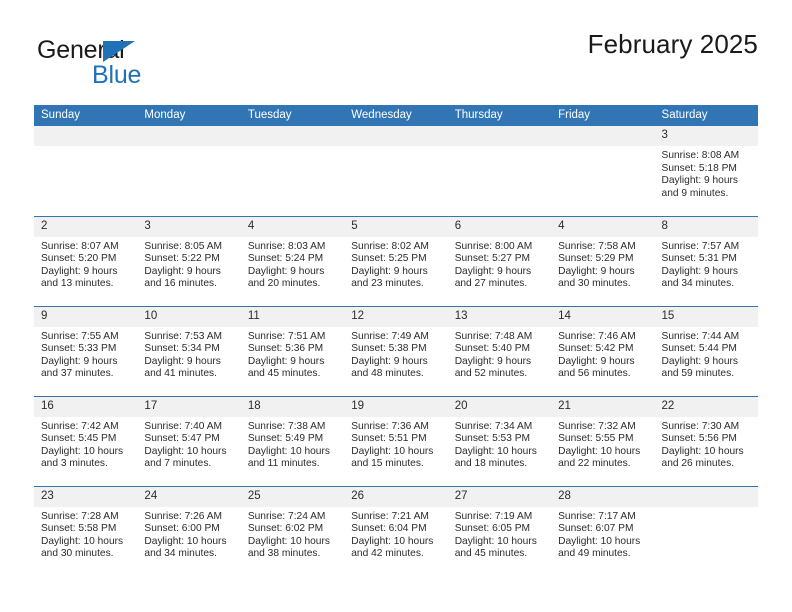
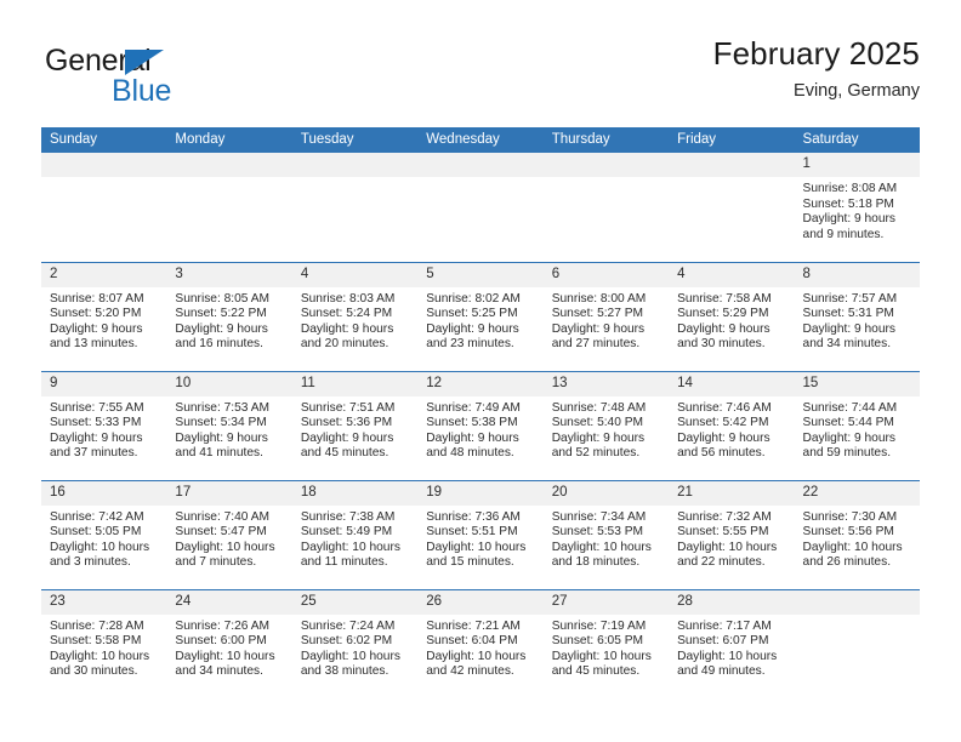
  General
  Blue
  February 2025
+ Eving, Germany
  Sunday	Monday	Tuesday	Wednesday	Thursday	Friday	Saturday
- 						3Sunrise: 8:08 AMSunset: 5:18 PMDaylight: 9 hoursand 9 minutes.
+ 						1Sunrise: 8:08 AMSunset: 5:18 PMDaylight: 9 hoursand 9 minutes.
  2Sunrise: 8:07 AMSunset: 5:20 PMDaylight: 9 hoursand 13 minutes.	3Sunrise: 8:05 AMSunset: 5:22 PMDaylight: 9 hoursand 16 minutes.	4Sunrise: 8:03 AMSunset: 5:24 PMDaylight: 9 hoursand 20 minutes.	5Sunrise: 8:02 AMSunset: 5:25 PMDaylight: 9 hoursand 23 minutes.	6Sunrise: 8:00 AMSunset: 5:27 PMDaylight: 9 hoursand 27 minutes.	4Sunrise: 7:58 AMSunset: 5:29 PMDaylight: 9 hoursand 30 minutes.	8Sunrise: 7:57 AMSunset: 5:31 PMDaylight: 9 hoursand 34 minutes.
  9Sunrise: 7:55 AMSunset: 5:33 PMDaylight: 9 hoursand 37 minutes.	10Sunrise: 7:53 AMSunset: 5:34 PMDaylight: 9 hoursand 41 minutes.	11Sunrise: 7:51 AMSunset: 5:36 PMDaylight: 9 hoursand 45 minutes.	12Sunrise: 7:49 AMSunset: 5:38 PMDaylight: 9 hoursand 48 minutes.	13Sunrise: 7:48 AMSunset: 5:40 PMDaylight: 9 hoursand 52 minutes.	14Sunrise: 7:46 AMSunset: 5:42 PMDaylight: 9 hoursand 56 minutes.	15Sunrise: 7:44 AMSunset: 5:44 PMDaylight: 9 hoursand 59 minutes.
- 16Sunrise: 7:42 AMSunset: 5:45 PMDaylight: 10 hoursand 3 minutes.	17Sunrise: 7:40 AMSunset: 5:47 PMDaylight: 10 hoursand 7 minutes.	18Sunrise: 7:38 AMSunset: 5:49 PMDaylight: 10 hoursand 11 minutes.	19Sunrise: 7:36 AMSunset: 5:51 PMDaylight: 10 hoursand 15 minutes.	20Sunrise: 7:34 AMSunset: 5:53 PMDaylight: 10 hoursand 18 minutes.	21Sunrise: 7:32 AMSunset: 5:55 PMDaylight: 10 hoursand 22 minutes.	22Sunrise: 7:30 AMSunset: 5:56 PMDaylight: 10 hoursand 26 minutes.
+ 16Sunrise: 7:42 AMSunset: 5:05 PMDaylight: 10 hoursand 3 minutes.	17Sunrise: 7:40 AMSunset: 5:47 PMDaylight: 10 hoursand 7 minutes.	18Sunrise: 7:38 AMSunset: 5:49 PMDaylight: 10 hoursand 11 minutes.	19Sunrise: 7:36 AMSunset: 5:51 PMDaylight: 10 hoursand 15 minutes.	20Sunrise: 7:34 AMSunset: 5:53 PMDaylight: 10 hoursand 18 minutes.	21Sunrise: 7:32 AMSunset: 5:55 PMDaylight: 10 hoursand 22 minutes.	22Sunrise: 7:30 AMSunset: 5:56 PMDaylight: 10 hoursand 26 minutes.
  23Sunrise: 7:28 AMSunset: 5:58 PMDaylight: 10 hoursand 30 minutes.	24Sunrise: 7:26 AMSunset: 6:00 PMDaylight: 10 hoursand 34 minutes.	25Sunrise: 7:24 AMSunset: 6:02 PMDaylight: 10 hoursand 38 minutes.	26Sunrise: 7:21 AMSunset: 6:04 PMDaylight: 10 hoursand 42 minutes.	27Sunrise: 7:19 AMSunset: 6:05 PMDaylight: 10 hoursand 45 minutes.	28Sunrise: 7:17 AMSunset: 6:07 PMDaylight: 10 hoursand 49 minutes.
